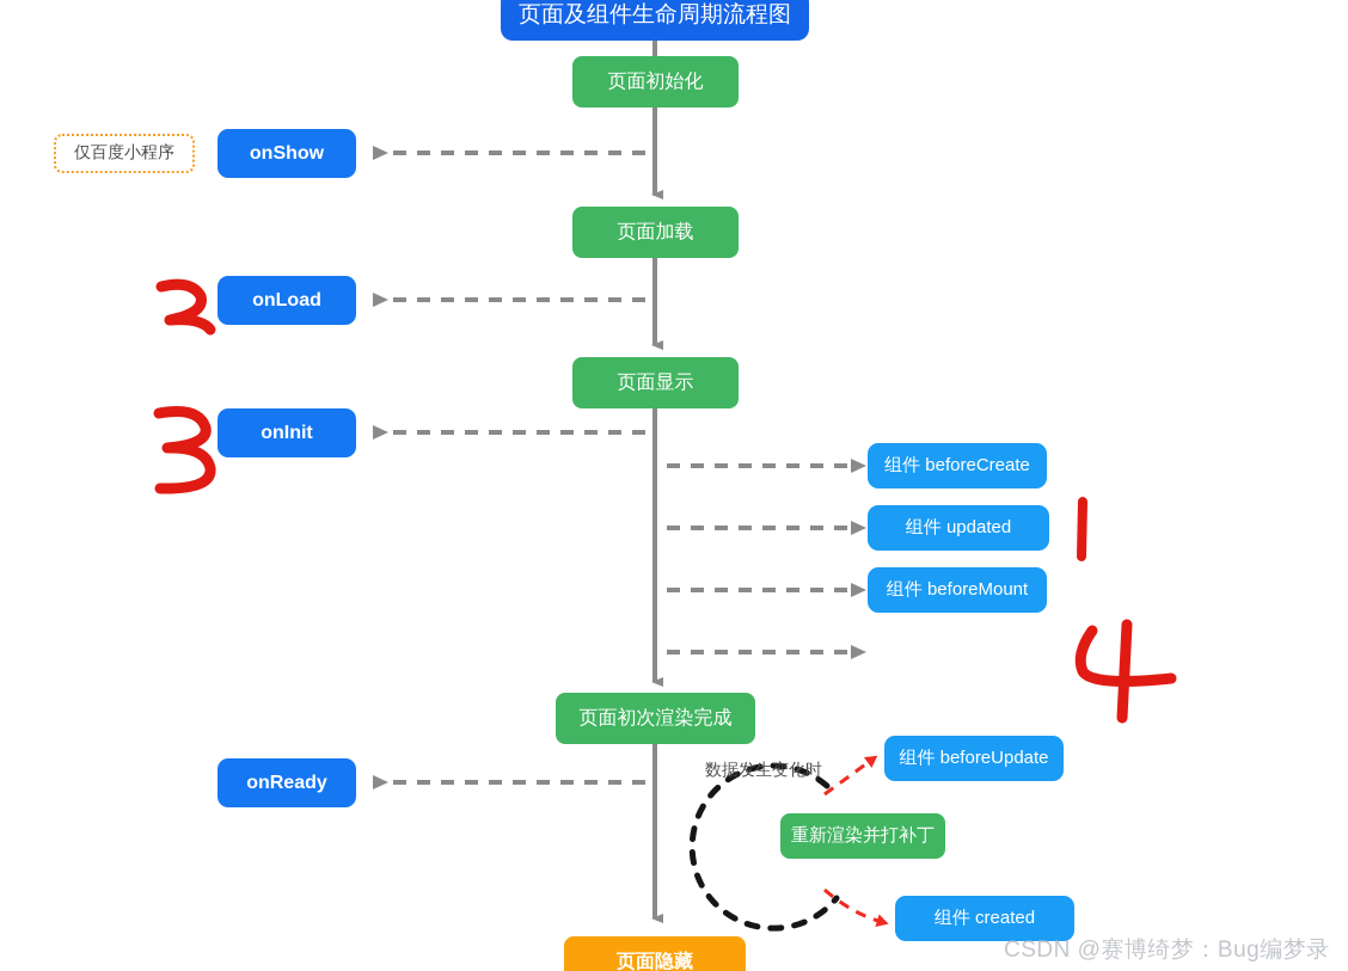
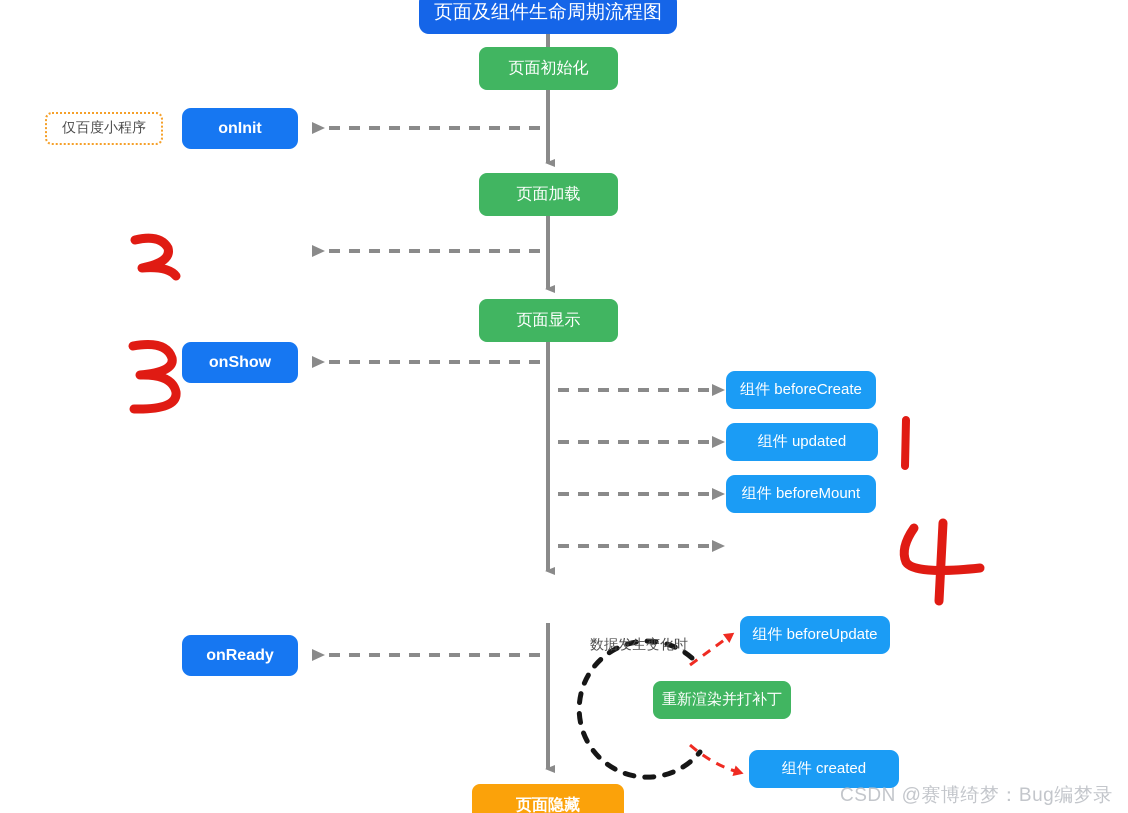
  页面及组件生命周期流程图
  页面初始化
  页面加载
  页面显示
- 页面初次渲染完成
  页面隐藏
- onShow
+ onInit
- onLoad
- onInit
+ onShow
  onReady
  组件 beforeCreate
  组件 updated
  组件 beforeMount
  组件 beforeUpdate
  组件 created
  数据发生变化时
  重新渲染并打补丁
  仅百度小程序
  CSDN @赛博绮梦：Bug编梦录
